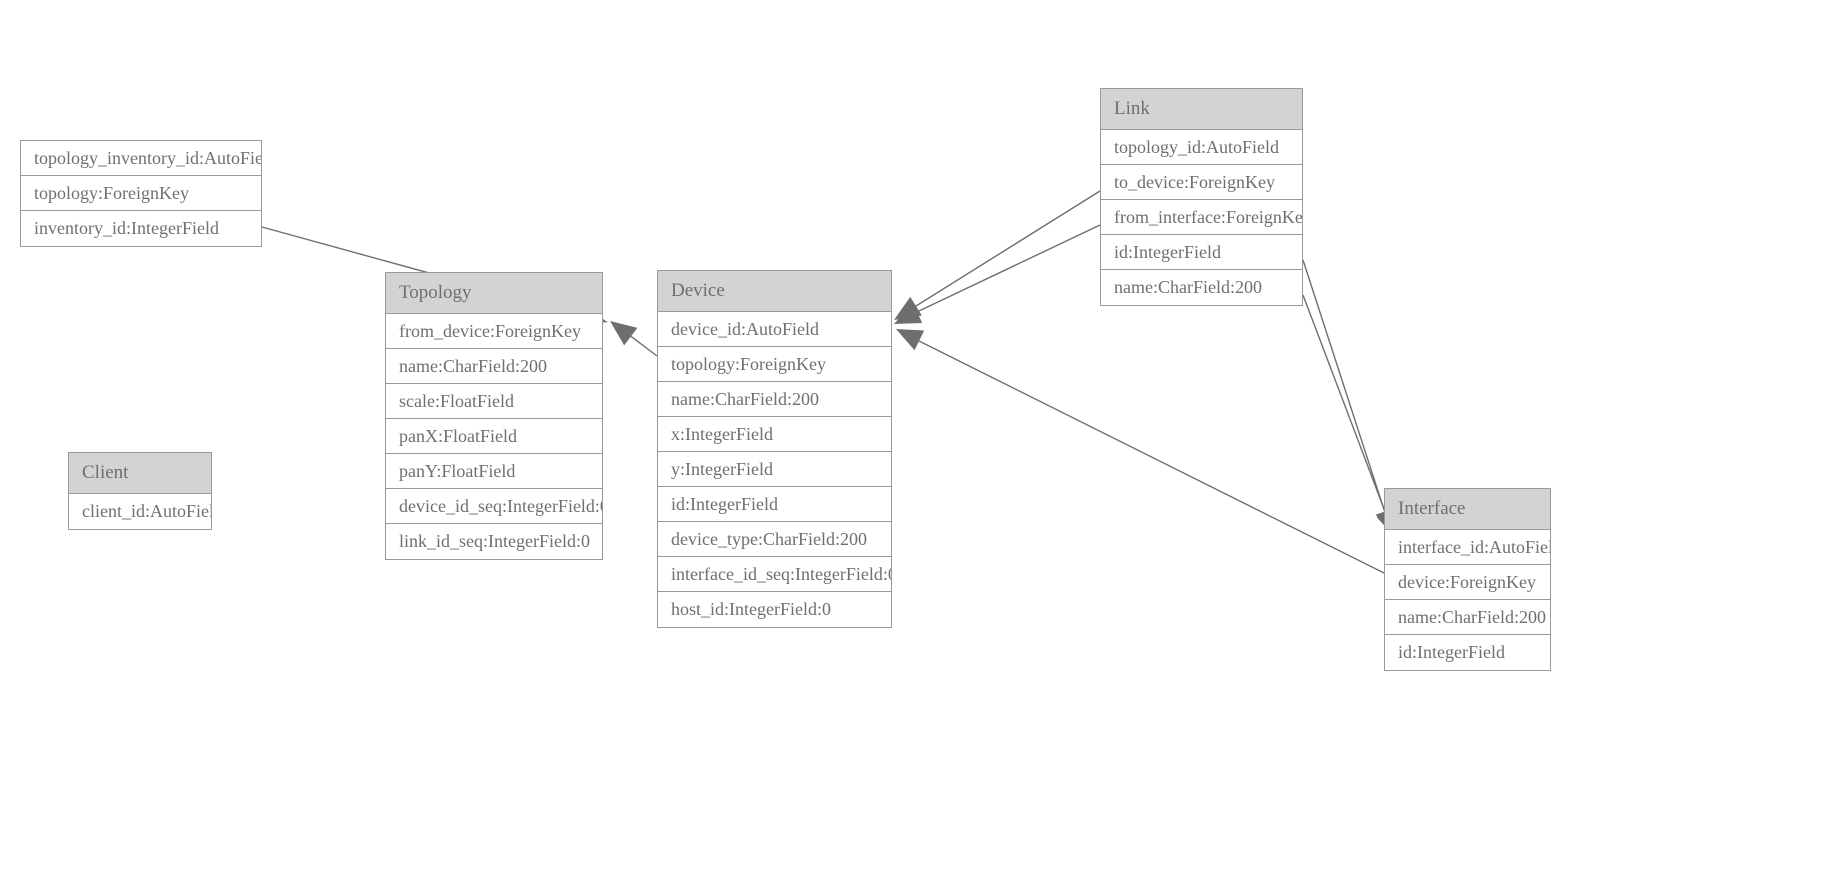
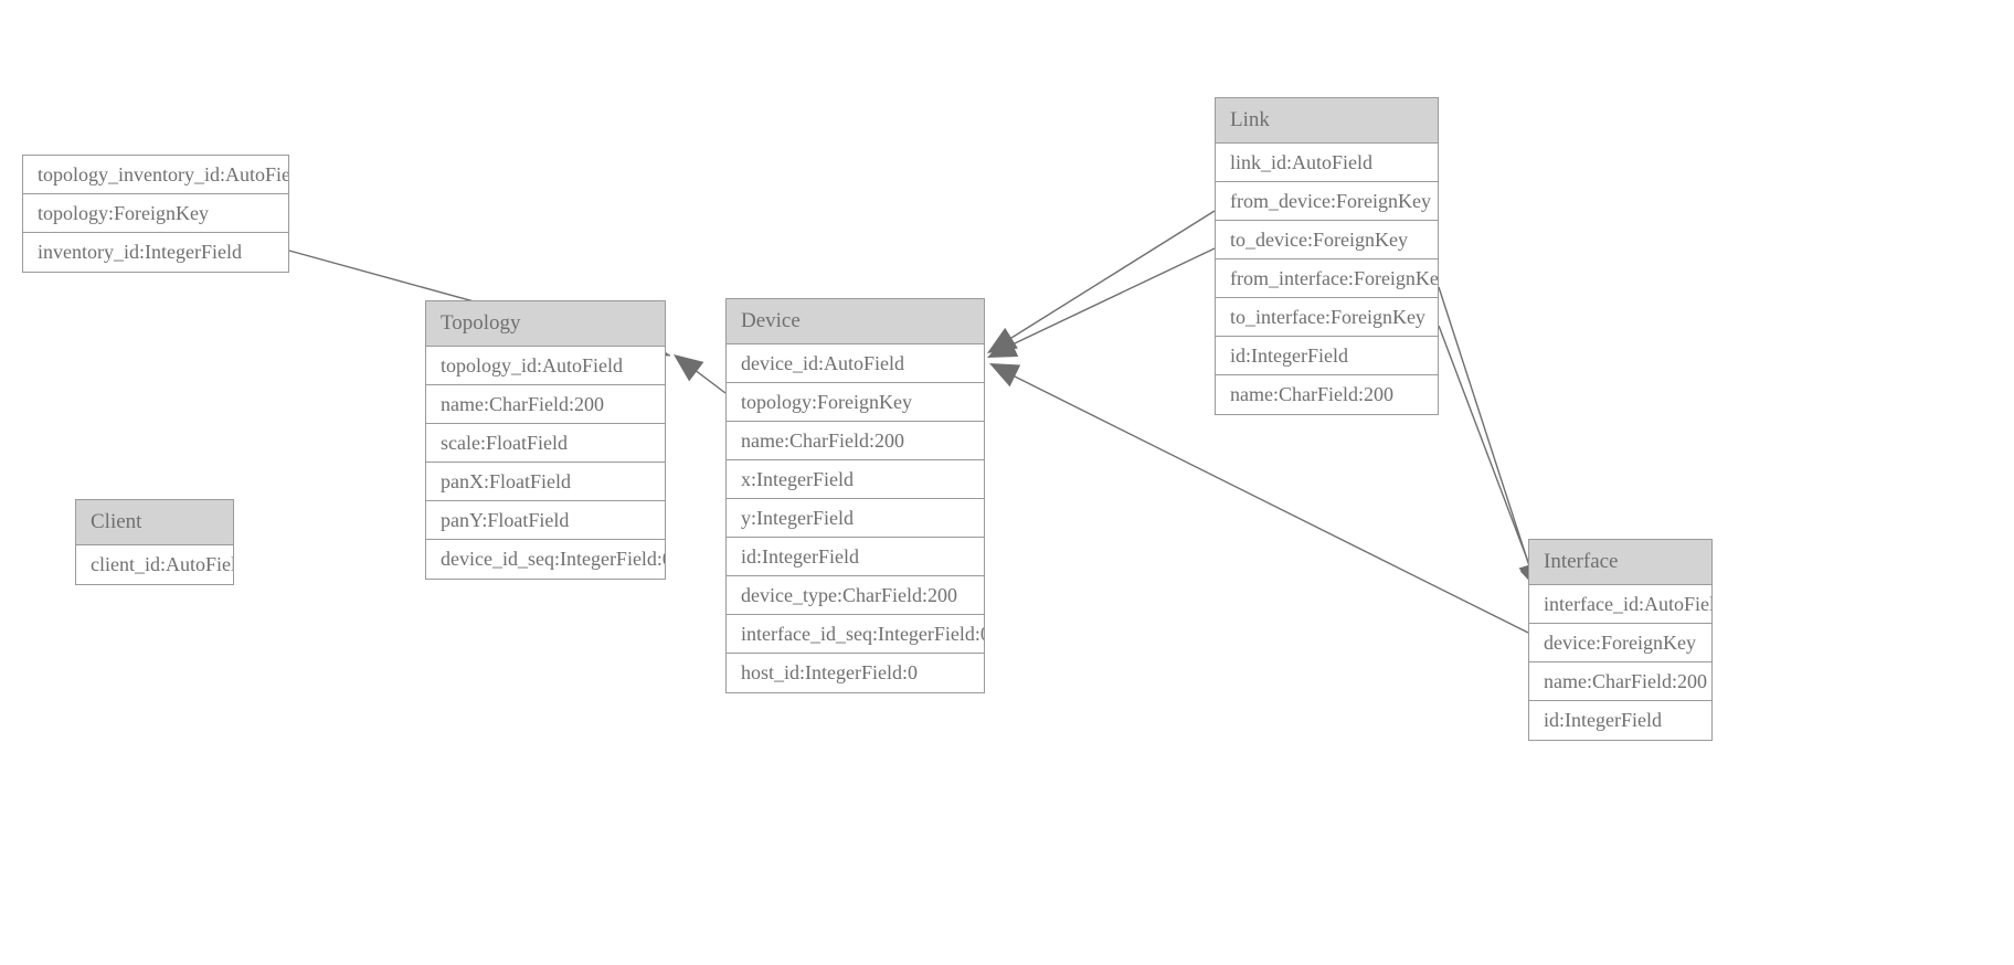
  topology_inventory_id:AutoFie
  topology:ForeignKey
  inventory_id:IntegerField
  Topology
- from_device:ForeignKey
+ topology_id:AutoField
  name:CharField:200
  scale:FloatField
  panX:FloatField
  panY:FloatField
  device_id_seq:IntegerField:
- link_id_seq:IntegerField:0
  Device
  device_id:AutoField
  topology:ForeignKey
  name:CharField:200
  x:IntegerField
  y:IntegerField
  id:IntegerField
  device_type:CharField:200
  interface_id_seq:IntegerField:
  host_id:IntegerField:0
  Link
+ link_id:AutoField
- topology_id:AutoField
+ from_device:ForeignKey
  to_device:ForeignKey
  from_interface:ForeignKe
+ to_interface:ForeignKey
  id:IntegerField
  name:CharField:200
  Interface
  interface_id:AutoFie
  device:ForeignKey
  name:CharField:200
  id:IntegerField
  Client
  client_id:AutoFie
